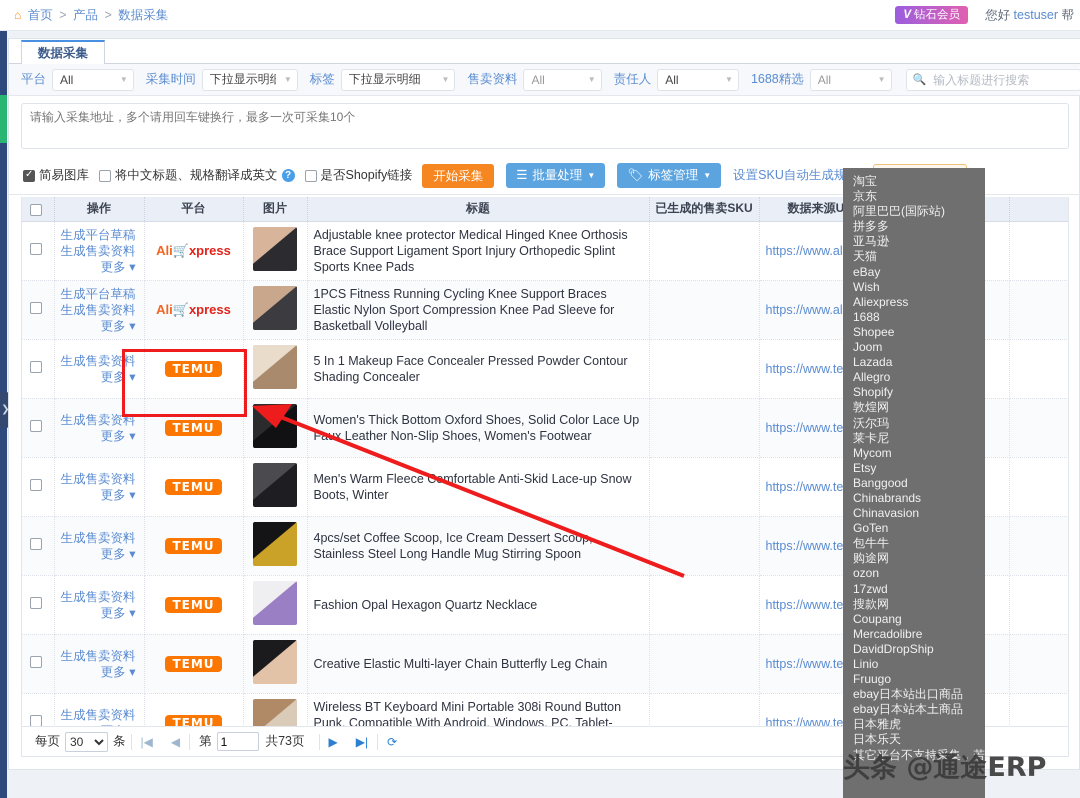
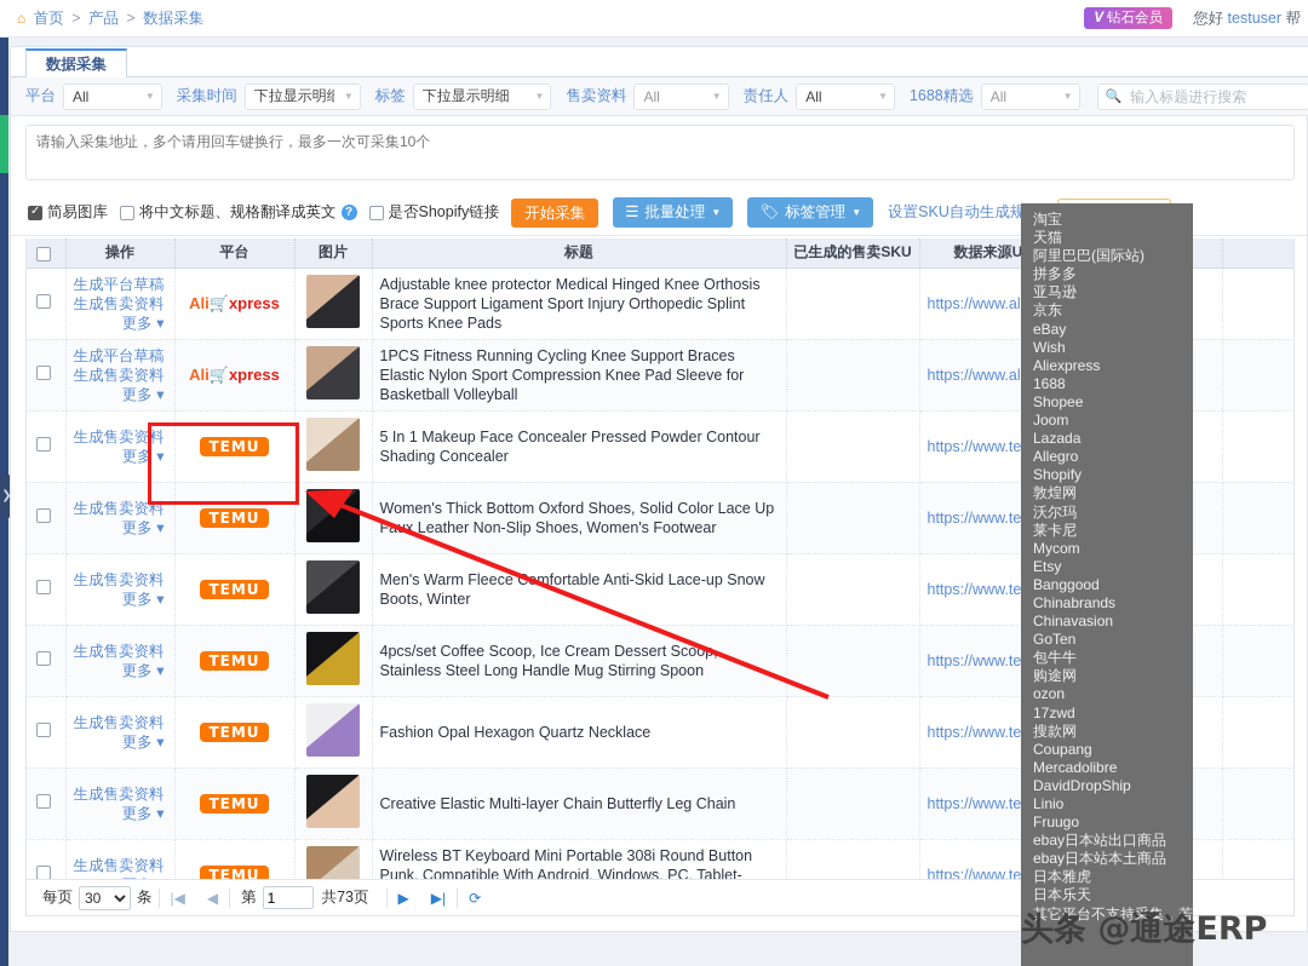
  ⌂ 首页 > 产品 > 数据采集
  V 钻石会员
  您好 testuser 帮
  ❯
  数据采集
  平台
  All
  ▼
  采集时间
  下拉显示明细
  ▼
  标签
  下拉显示明细
  ▼
  售卖资料
  All
  ▼
  责任人
  All
  ▼
  1688精选
  All
  ▼
  🔍
  输入标题进行搜索
  请输入采集地址，多个请用回车键换行，最多一次可采集10个
  简易图库
  将中文标题、规格翻译成英文
  ?
  是否Shopify链接
  开始采集
  ☰
  批量处理
  ▼
  🏷
  标签管理
  ▼
  设置SKU自动生成规
  	操作	平台	图片	标题	已生成的售卖SKU	数据来源U
  	生成平台草稿生成售卖资料更多 ▾	Ali🛒xpress		Adjustable knee protector Medical Hinged Knee Orthosis Brace Support Ligament Sport Injury Orthopedic Splint Sports Knee Pads		https://www.al
  	生成平台草稿生成售卖资料更多 ▾	Ali🛒xpress		1PCS Fitness Running Cycling Knee Support Braces Elastic Nylon Sport Compression Knee Pad Sleeve for Basketball Volleyball		https://www.al
  	生成售卖资料更多 ▾	TEMU		5 In 1 Makeup Face Concealer Pressed Powder Contour Shading Concealer		https://www.te
  	生成售卖资料更多 ▾	TEMU		Women's Thick Bottom Oxford Shoes, Solid Color Lace Up Fx Leather Non-Slip Shoes, Women's Footwear		https://www.te
  	生成售卖资料更多 ▾	TEMU		Men's Warm Fleecemfortable Anti-Skid Lace-up Snow Boots, Winter		https://www.te
  	生成售卖资料更多 ▾	TEMU		4pcs/set Coffee Scoop, Ice Cream Dessert Scoo Stainless Steel Long Handle Mug Stirring Spoon		https://www.te
  	生成售卖资料更多 ▾	TEMU		Fashion Opal Hexagon Quartz Necklace		https://www.te
  	生成售卖资料更多 ▾	TEMU		Creative Elastic Multi-layer Chain Butterfly Leg Chain		https://www.te
  	生成售卖资料	TEMU		Wireless BT Keyboard Mini Portable 308i Round Button Punk, Compatible With Android, Windows, PC, Tablet-		https://www.te
  每页
  30
  条
  |◀
  ◀
  第
  1
  共73页
  ▶
  ▶|
  ⟳
  淘宝
- 京东
+ 天猫
  阿里巴巴(国际站)
  拼多多
  亚马逊
- 天猫
+ 京东
  eBay
  Wish
  Aliexpress
  1688
  Shopee
  Joom
  Lazada
  Allegro
  Shopify
  敦煌网
  沃尔玛
  莱卡尼
  Mycom
  Etsy
  Banggood
  Chinabrands
  Chinavasion
  GoTen
  包牛牛
  购途网
  ozon
  17zwd
  搜款网
  Coupang
  Mercadolibre
  DavidDropShip
  Linio
  Fruugo
  ebay日本站出口商品
  ebay日本站本土商品
  日本雅虎
  日本乐天
  头条 @通途ERP
